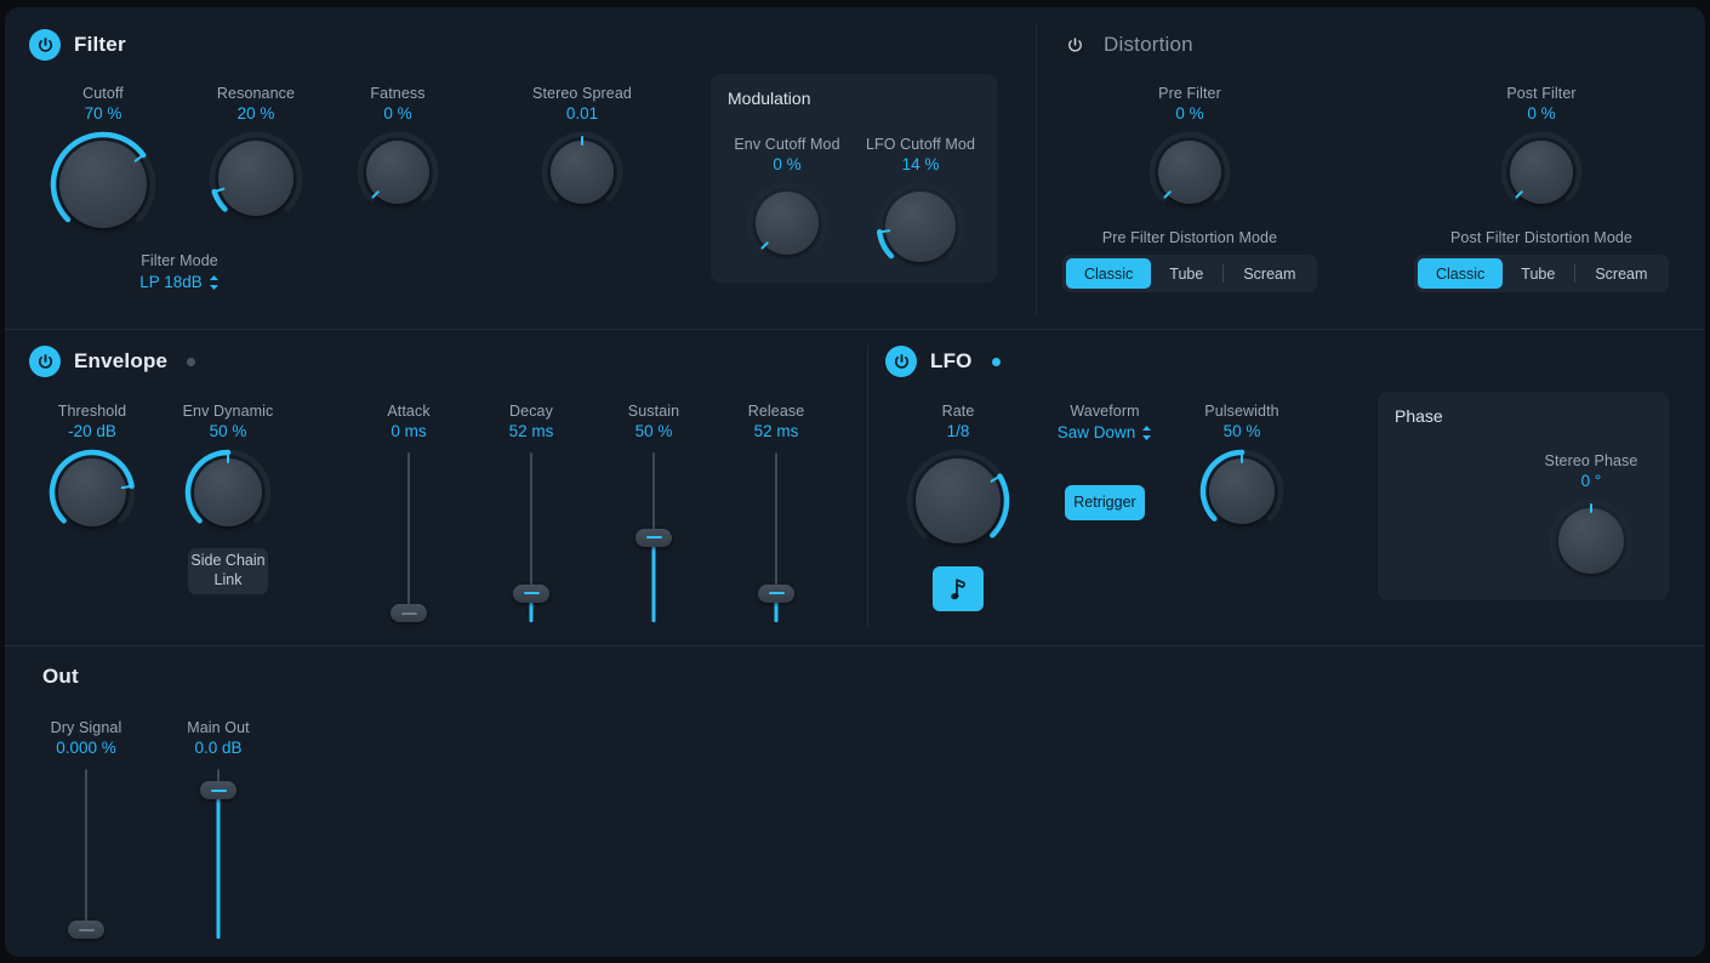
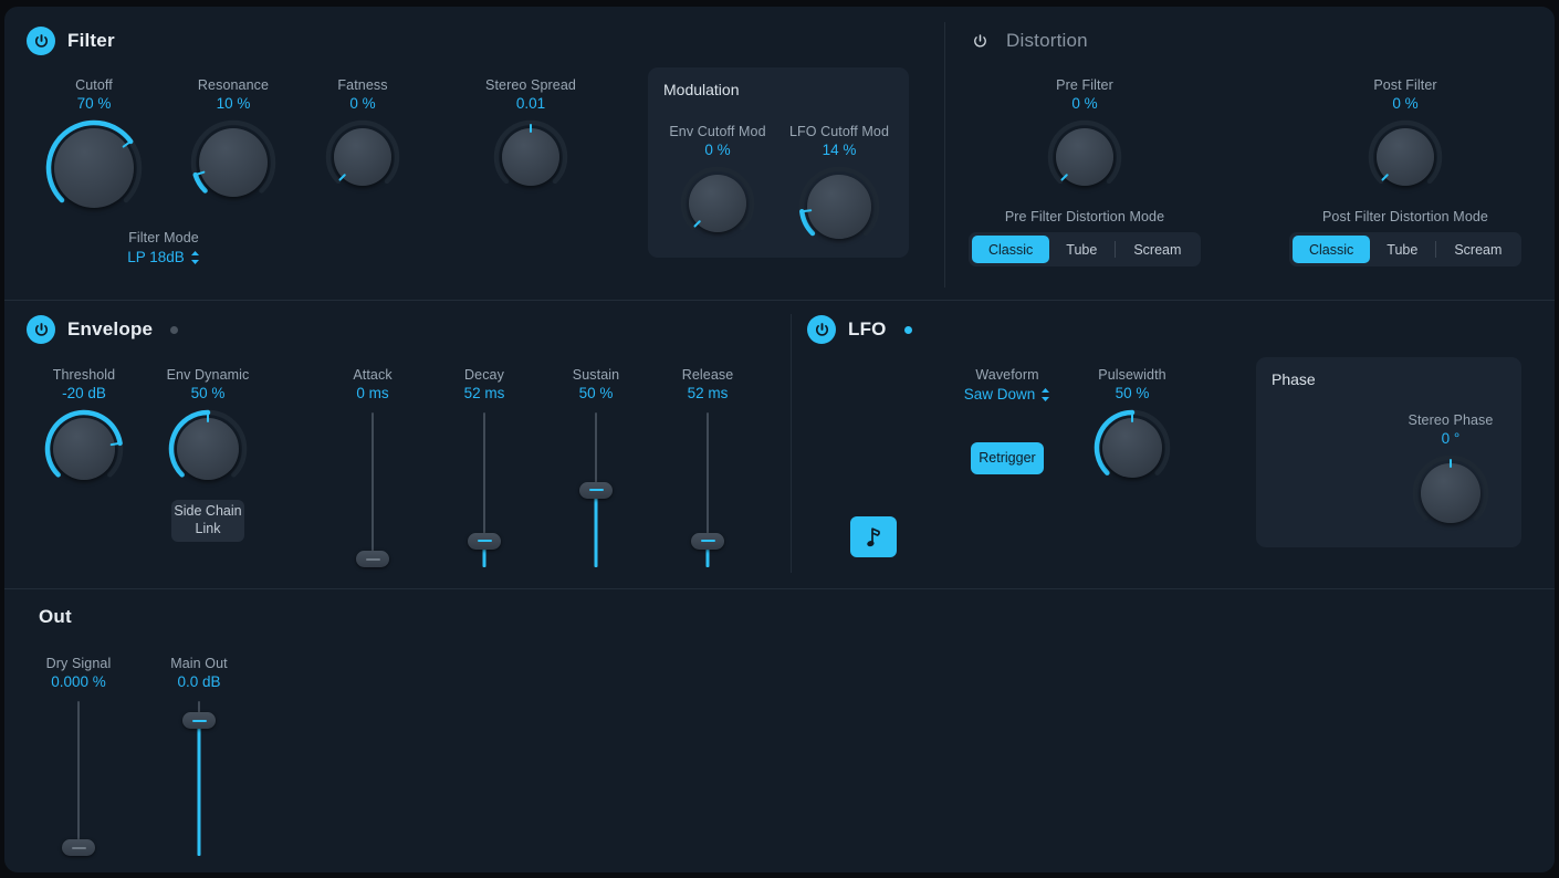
  Filter
  Cutoff
  70 %
  Resonance
- 20 %
+ 10 %
  Fatness
  0 %
  Stereo Spread
  0.01
  Filter Mode
  LP 18dB
  Modulation
  Env Cutoff Mod
  0 %
  LFO Cutoff Mod
  14 %
  Distortion
  Pre Filter
  0 %
  Pre Filter Distortion Mode
  Classic
  Tube
  Scream
  Post Filter
  0 %
  Post Filter Distortion Mode
  Classic
  Tube
  Scream
  Envelope
  Threshold
  -20 dB
  Env Dynamic
  50 %
  Side Chain
  Link
  Attack
  0 ms
  Decay
  52 ms
  Sustain
  50 %
  Release
  52 ms
  LFO
- Rate
- 1/8
  Waveform
  Saw Down
  Retrigger
  Pulsewidth
  50 %
  Phase
  Stereo Phase
  0 °
  Out
  Dry Signal
  0.000 %
  Main Out
  0.0 dB
